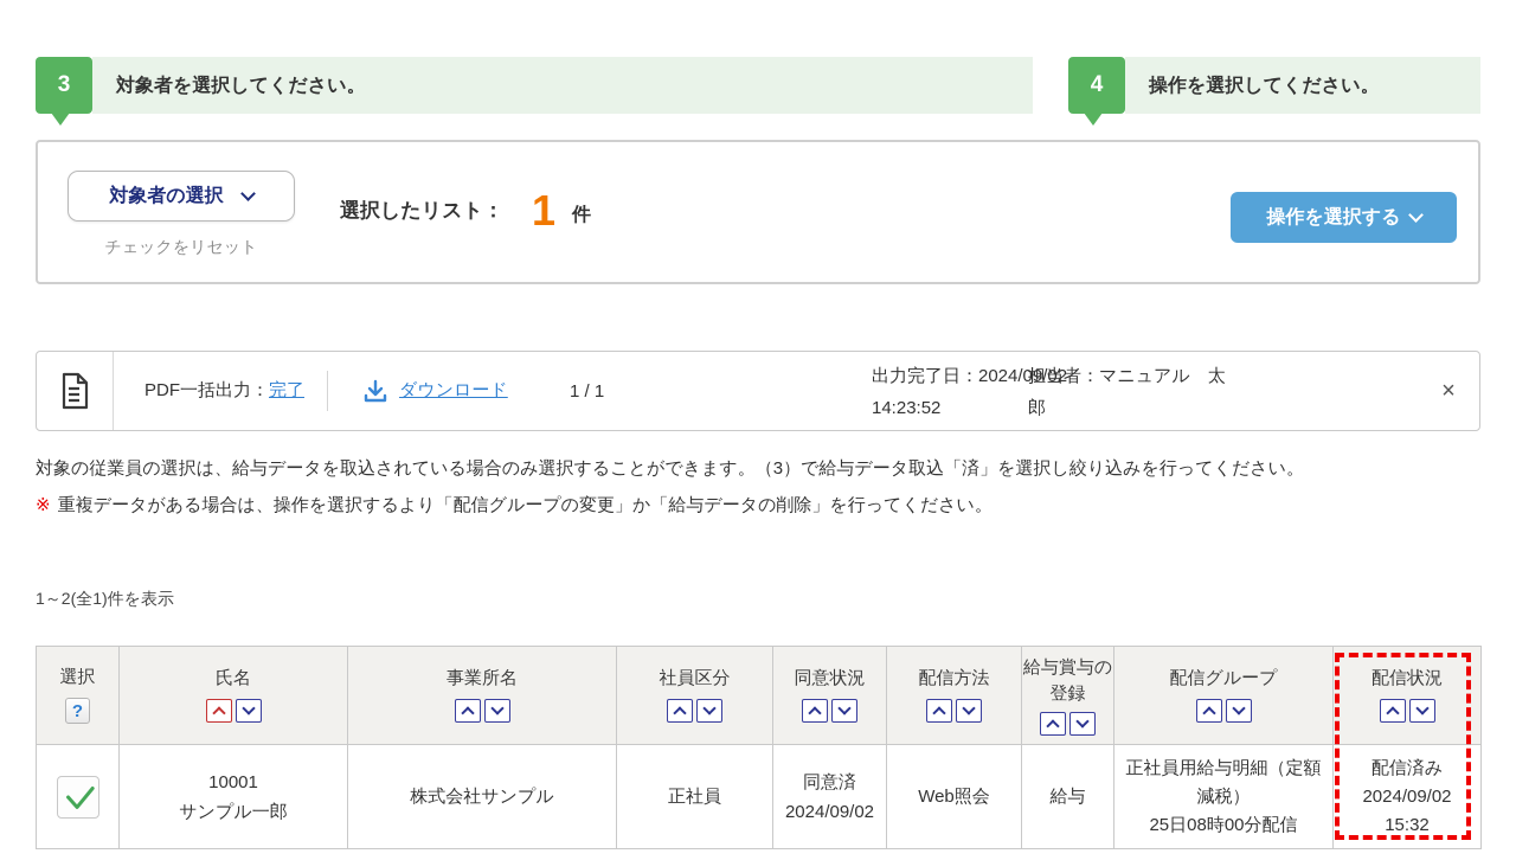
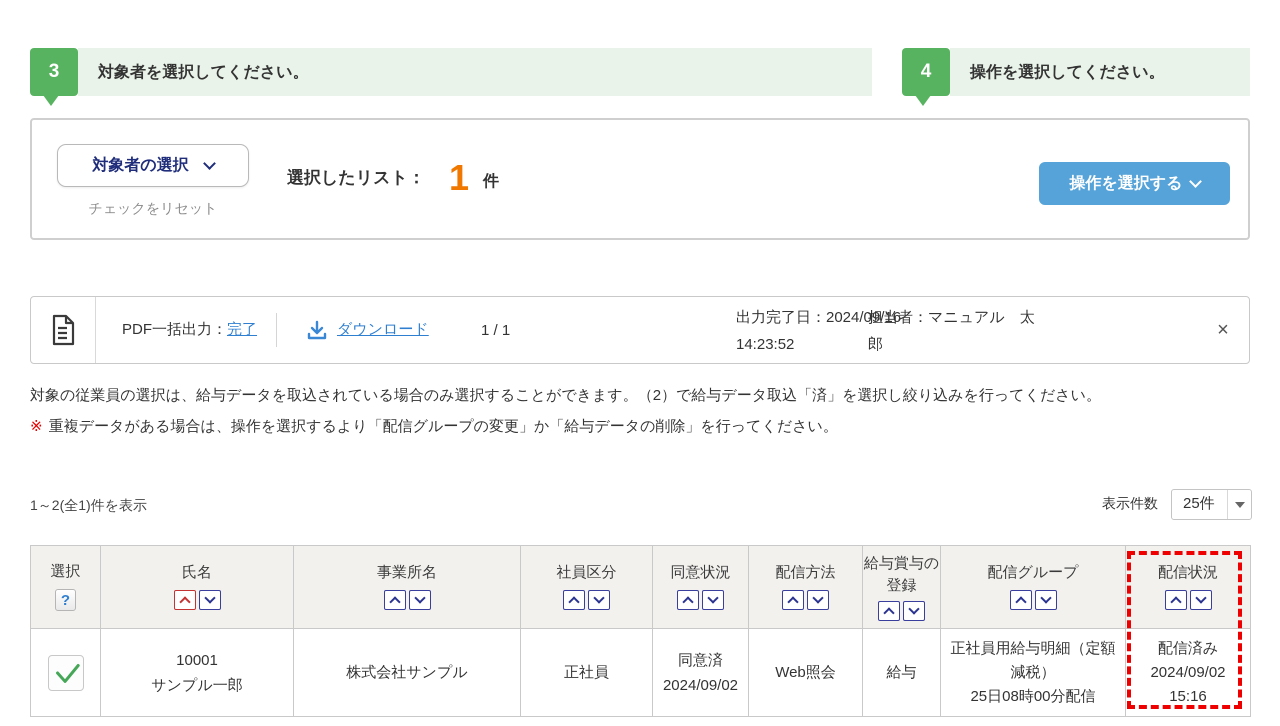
  3
  対象者を選択してください。
  4
  操作を選択してください。
  対象者の選択
  チェックをリセット
  選択したリスト：
  1
  件
  操作を選択する
  PDF一括出力：
  完了
  ダウンロード
  1 / 1
- 出力完了日：2024/09/02 14:23:52
+ 出力完了日：2024/09/16 14:23:52
  担当者：マニュアル 太郎
  ×
- 対象の従業員の選択は、給与データを取込されている場合のみ選択することができます。（3）で給与データ取込「済」を選択し絞り込みを行ってください。
+ 対象の従業員の選択は、給与データを取込されている場合のみ選択することができます。（2）で給与データ取込「済」を選択し絞り込みを行ってください。
  ※ 重複データがある場合は、操作を選択するより「配信グループの変更」か「給与データの削除」を行ってください。
  1～2(全1)件を表示
+ 表示件数
+ 25件
  選択 ?	氏名	事業所名	社員区分	同意状況	配信方法	給与賞与の登録	配信グループ	配信状況
- 	10001 サンプル一郎	株式会社サンプル	正社員	同意済 2024/09/02	Web照会	給与	正社員用給与明細（定額減税） 25日08時00分配信	配信済み 2024/09/02 15:32
+ 	10001 サンプル一郎	株式会社サンプル	正社員	同意済 2024/09/02	Web照会	給与	正社員用給与明細（定額減税） 25日08時00分配信	配信済み 2024/09/02 15:16
